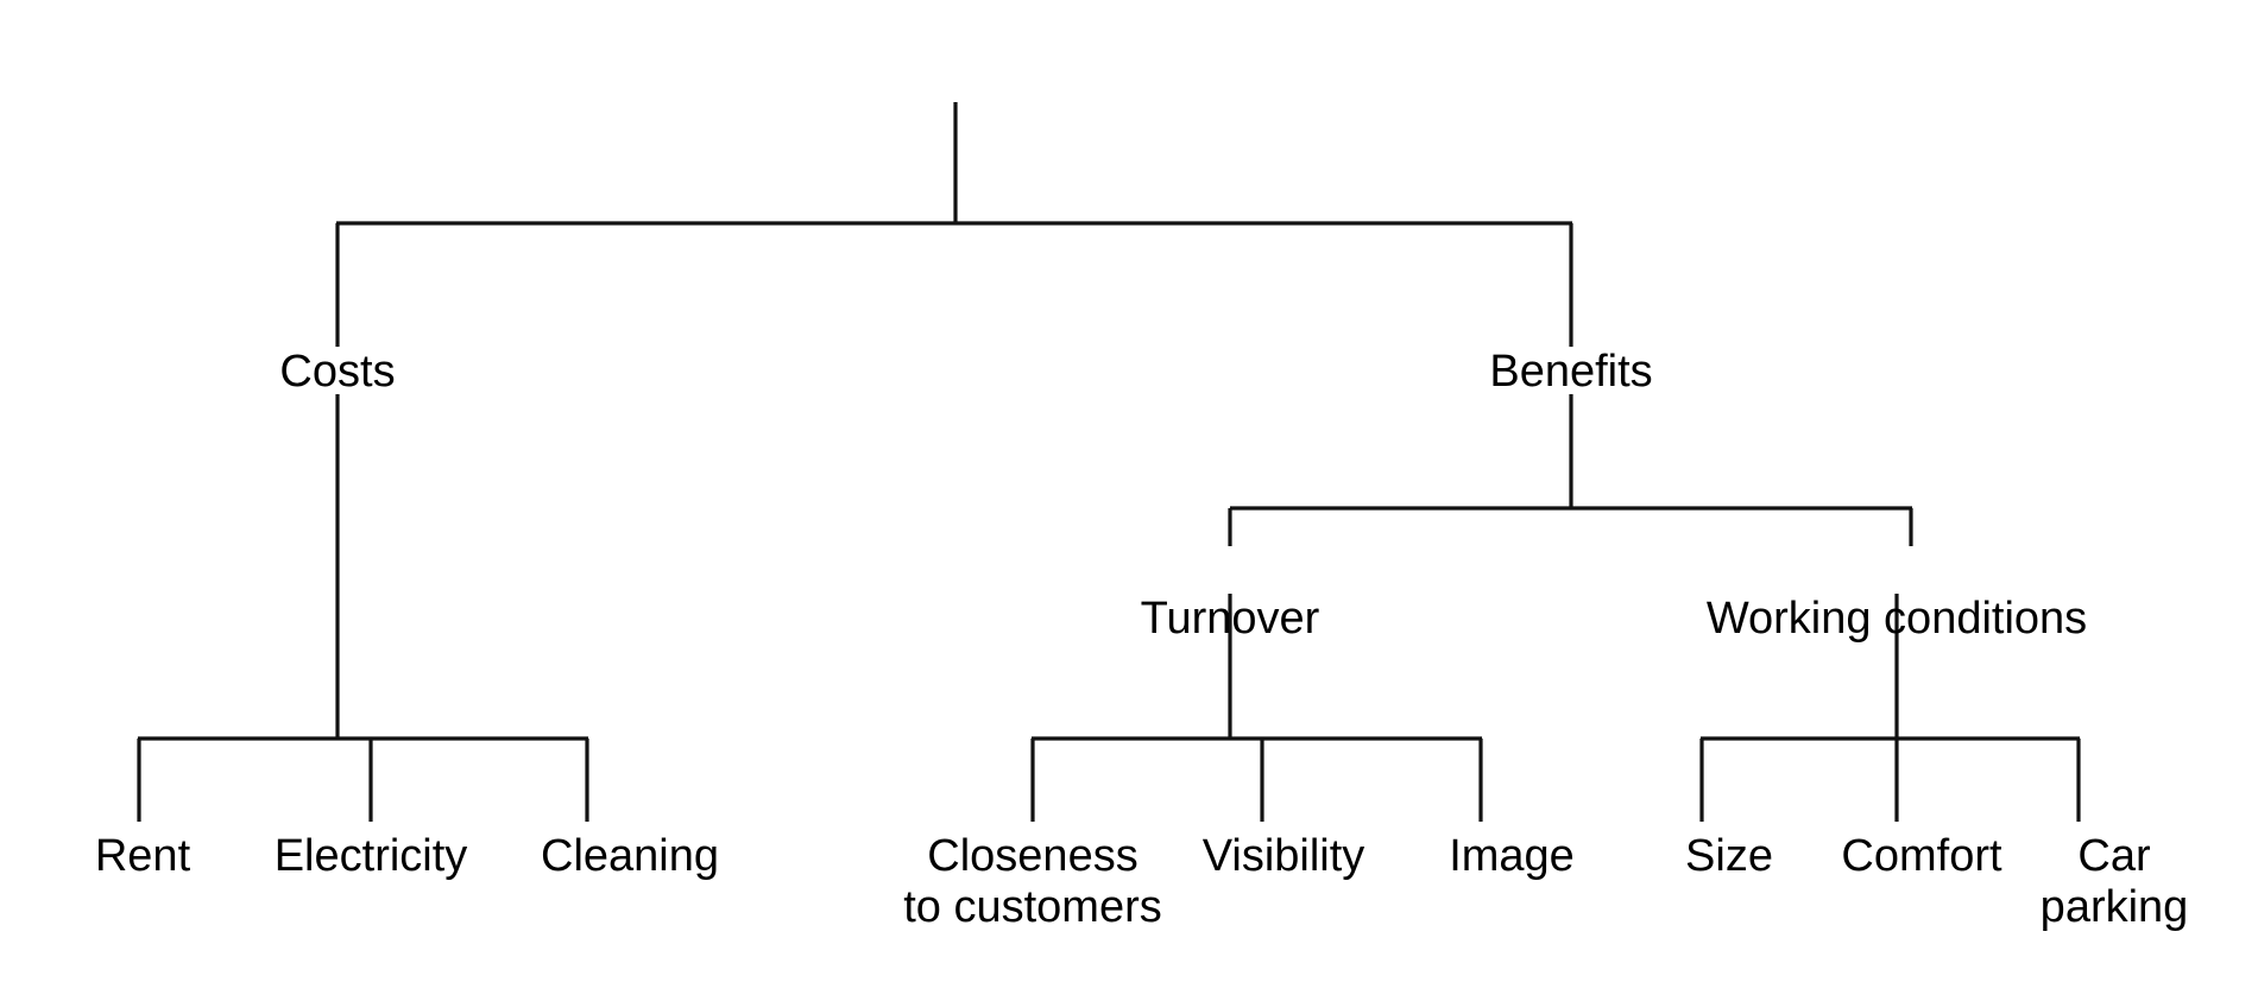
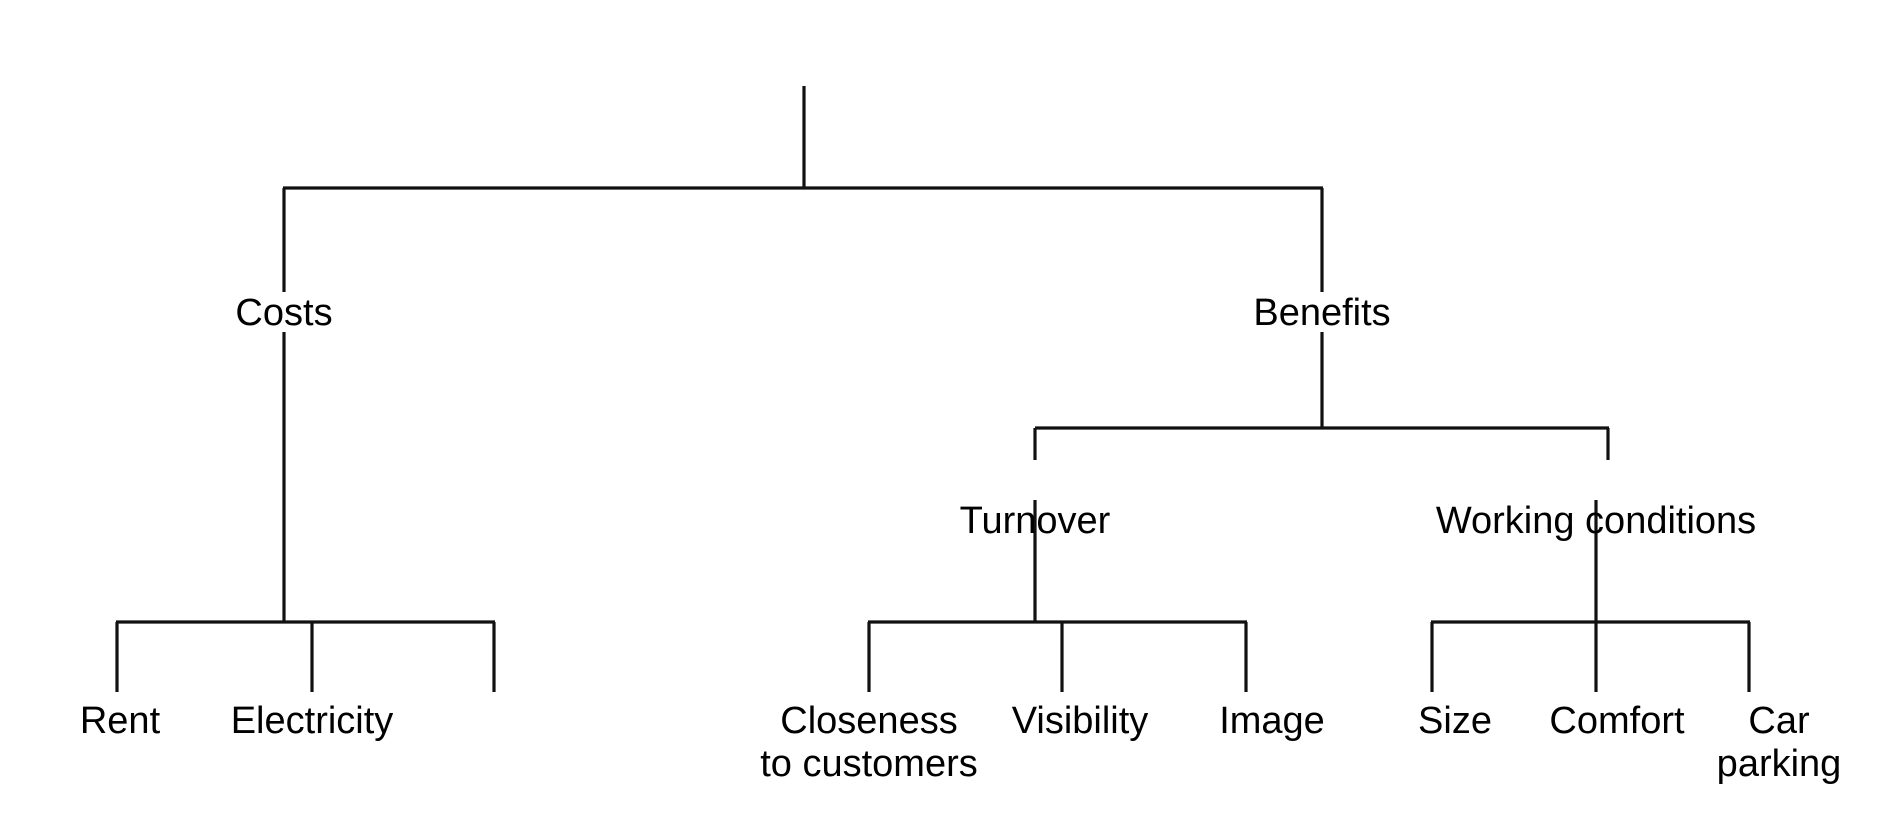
  Costs
  Benefits
  Turnover
  Working conditions
  Rent
  Electricity
- Cleaning
  Closeness
  to customers
  Visibility
  Image
  Size
  Comfort
  Car
  parking
